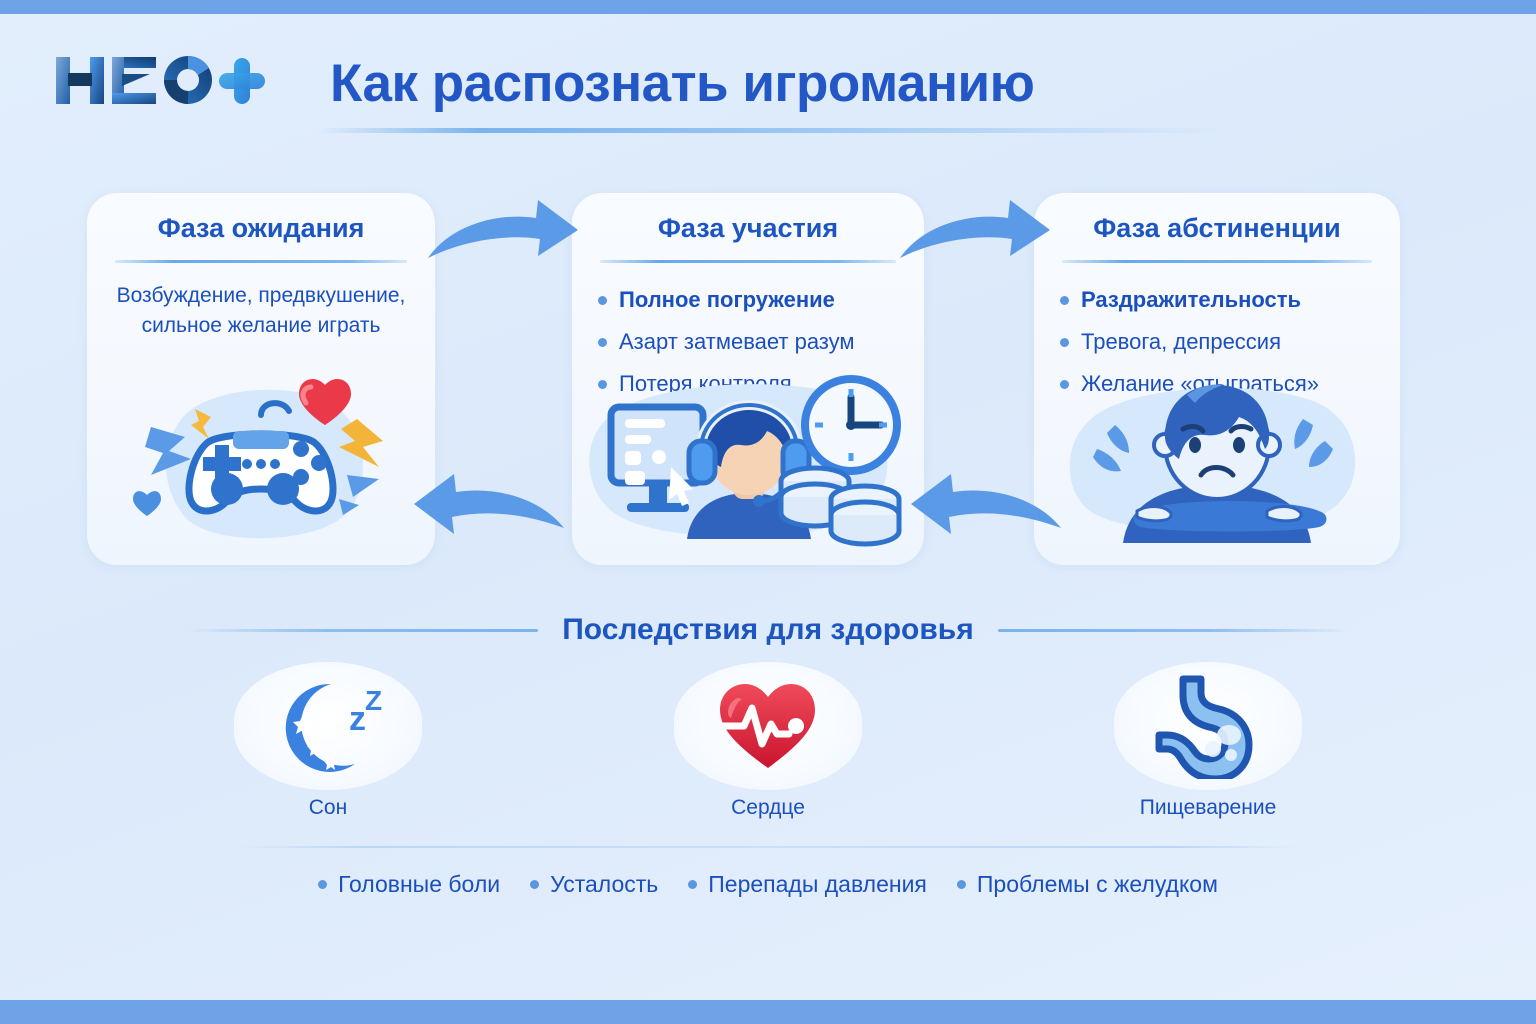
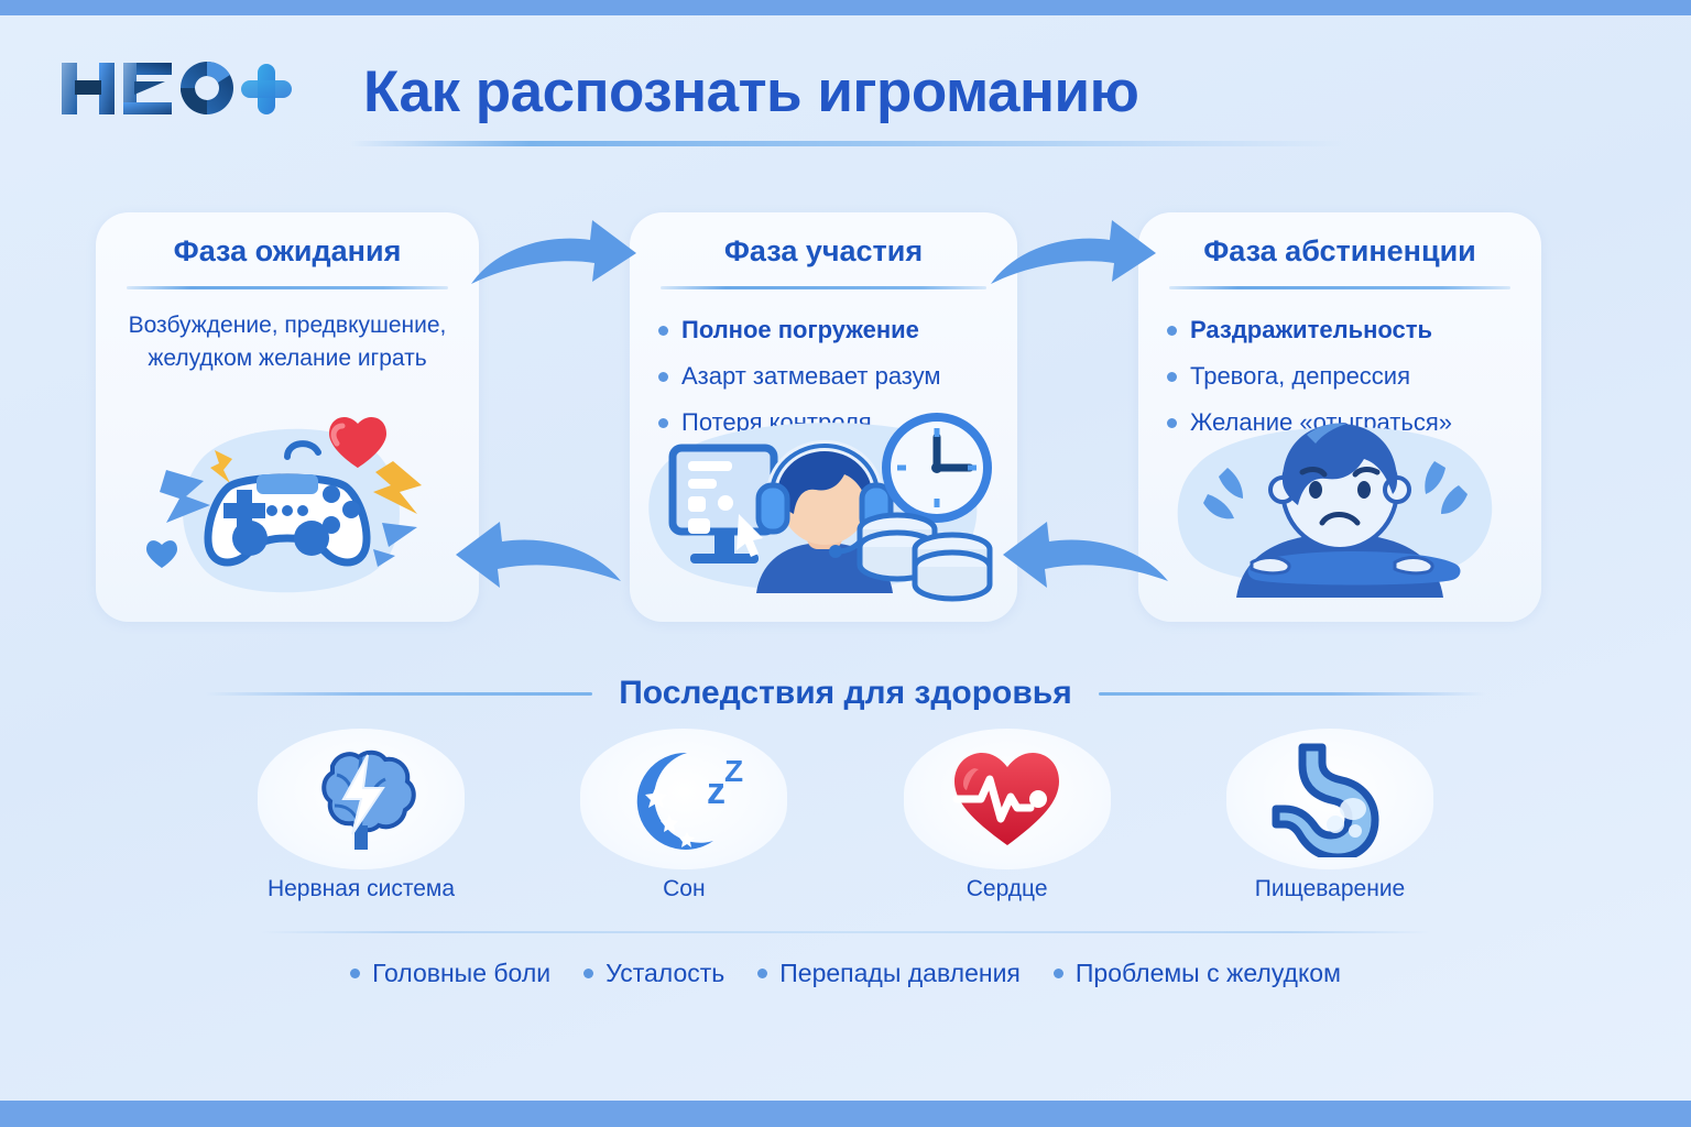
  Как распознать игроманию
  Фаза ожидания
- Возбуждение, предвкушение, сильное желание играть
+ Возбуждение, предвкушение, желудком желание играть
  Фаза участия
  Полное погружение
  Азарт затмевает разум
  Потеря контроля
  Фаза абстиненции
  Раздражительность
  Тревога, депрессия
  Желание «отыграться»
  Последствия для здоровья
+ Нервная система
  z
  Z
  Сон
  Сердце
  Пищеварение
  Головные боли
  Усталость
  Перепады давления
  Проблемы с желудком
